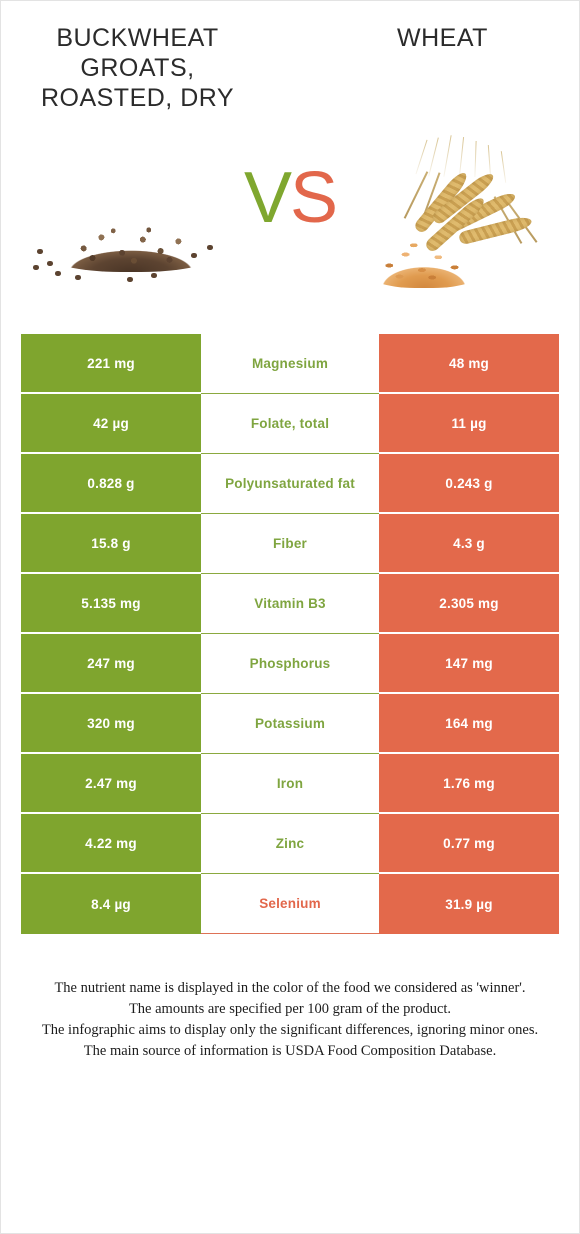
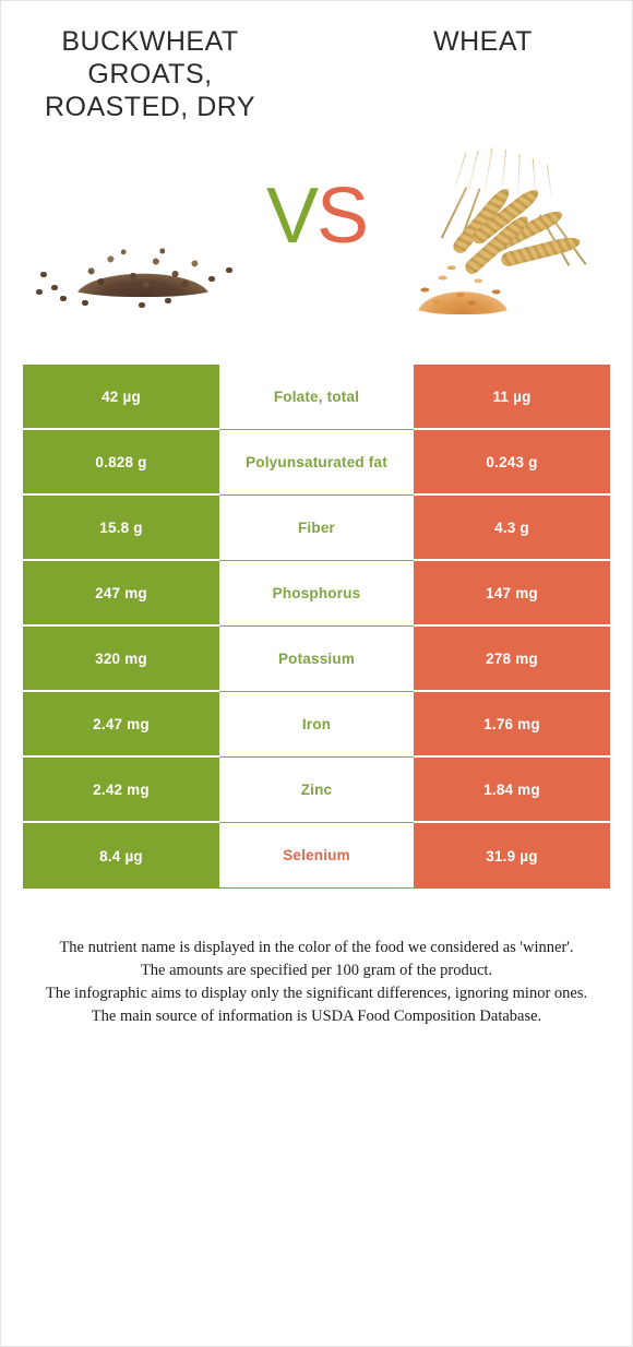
  BUCKWHEAT GROATS, ROASTED, DRY
  WHEAT
  VS
- 221 mg
- Magnesium
- 48 mg
  42 µg
  Folate, total
  11 µg
  0.828 g
  Polyunsaturated fat
  0.243 g
  15.8 g
  Fiber
  4.3 g
- 5.135 mg
- Vitamin B3
- 2.305 mg
  247 mg
  Phosphorus
  147 mg
  320 mg
  Potassium
- 164 mg
+ 278 mg
  2.47 mg
  Iron
  1.76 mg
- 4.22 mg
+ 2.42 mg
  Zinc
- 0.77 mg
+ 1.84 mg
  8.4 µg
  Selenium
  31.9 µg
  The nutrient name is displayed in the color of the food we considered as 'winner'.
  The amounts are specified per 100 gram of the product.
  The infographic aims to display only the significant differences, ignoring minor ones.
  The main source of information is USDA Food Composition Database.
